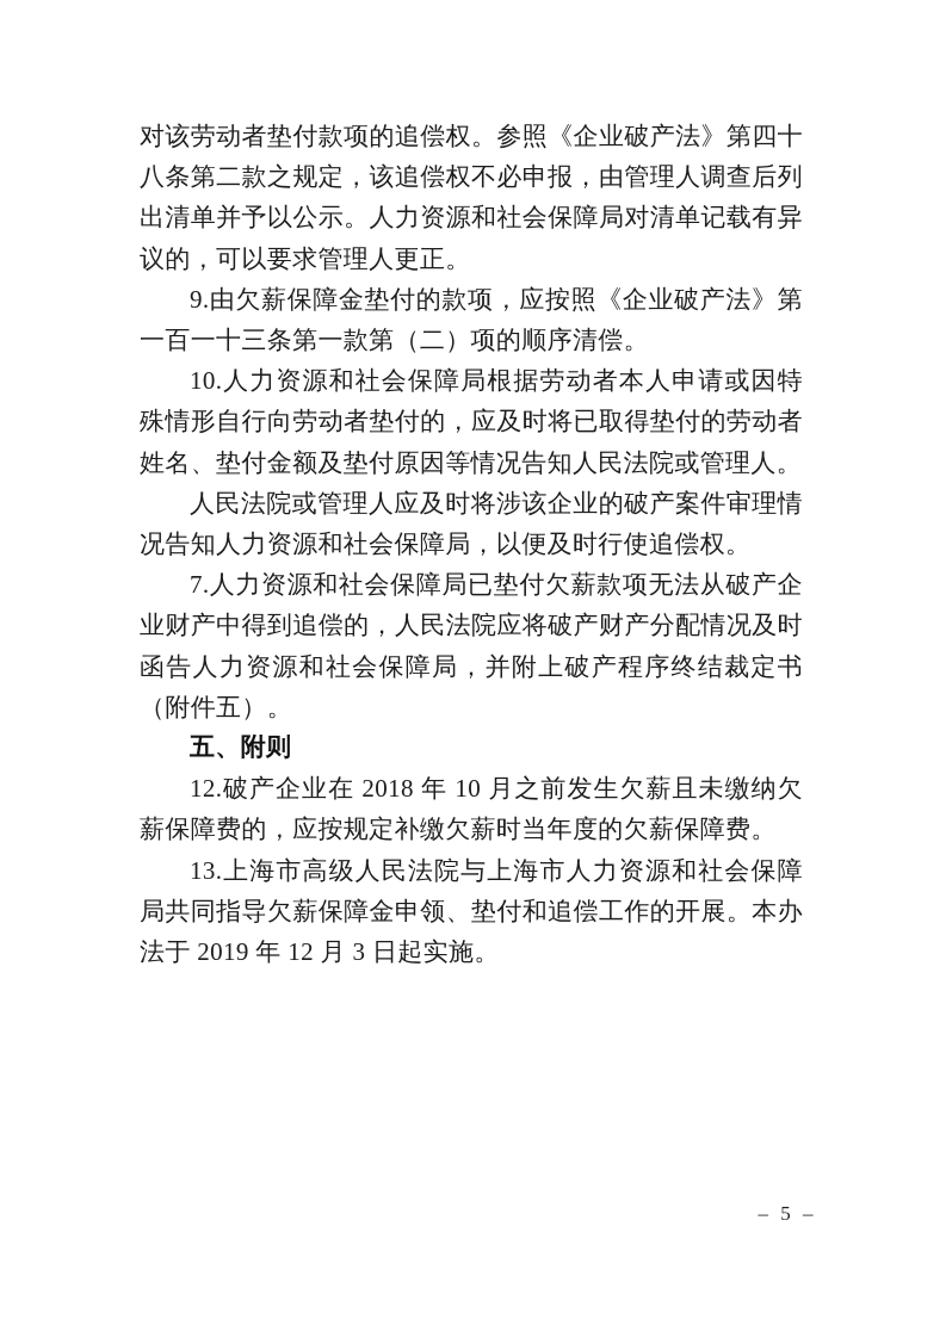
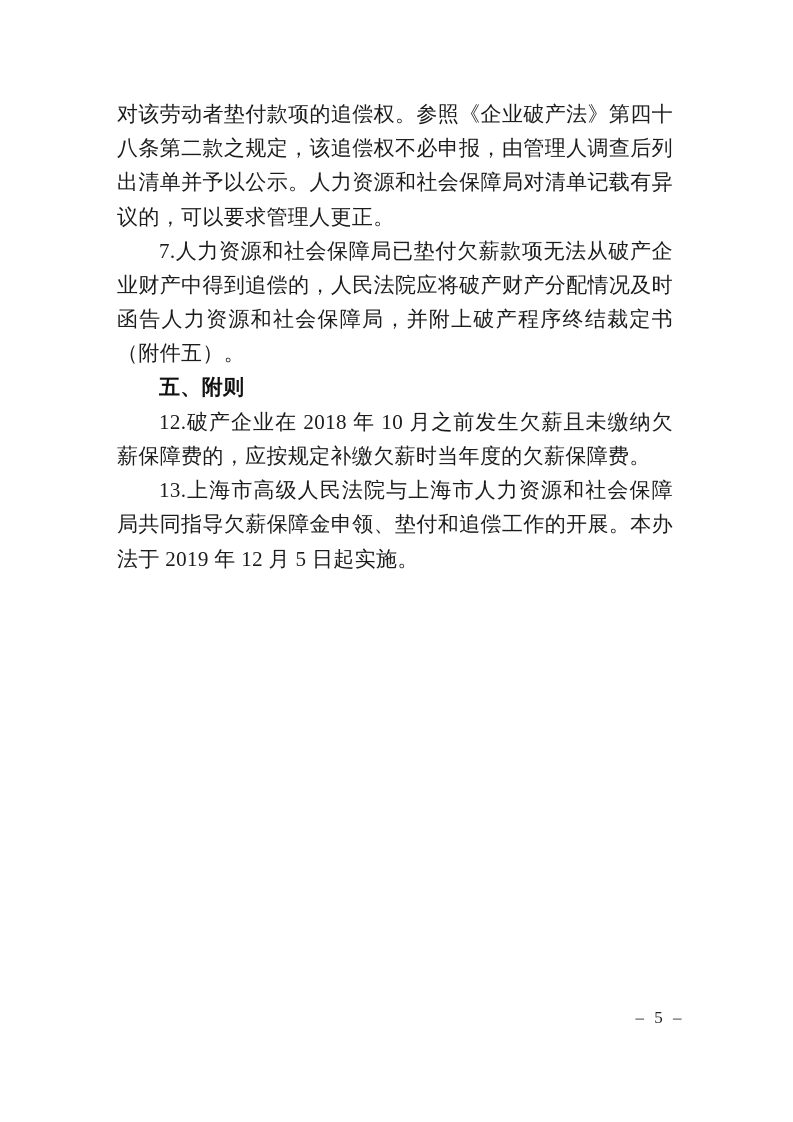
  对该劳动者垫付款项的追偿权。参照《企业破产法》第四十八条第二款之规定，该追偿权不必申报，由管理人调查后列出清单并予以公示。人力资源和社会保障局对清单记载有异议的，可以要求管理人更正。
- 9.由欠薪保障金垫付的款项，应按照《企业破产法》第一百一十三条第一款第（二）项的顺序清偿。
- 10.人力资源和社会保障局根据劳动者本人申请或因特殊情形自行向劳动者垫付的，应及时将已取得垫付的劳动者姓名、垫付金额及垫付原因等情况告知人民法院或管理人。
- 人民法院或管理人应及时将涉该企业的破产案件审理情况告知人力资源和社会保障局，以便及时行使追偿权。
  7.人力资源和社会保障局已垫付欠薪款项无法从破产企业财产中得到追偿的，人民法院应将破产财产分配情况及时函告人力资源和社会保障局，并附上破产程序终结裁定书（附件五）。
  五、附则
  12.破产企业在 2018 年 10 月之前发生欠薪且未缴纳欠薪保障费的，应按规定补缴欠薪时当年度的欠薪保障费。
- 13.上海市高级人民法院与上海市人力资源和社会保障局共同指导欠薪保障金申领、垫付和追偿工作的开展。本办法于 2019 年 12 月 3 日起实施。
+ 13.上海市高级人民法院与上海市人力资源和社会保障局共同指导欠薪保障金申领、垫付和追偿工作的开展。本办法于 2019 年 12 月 5 日起实施。
  – 5 –
